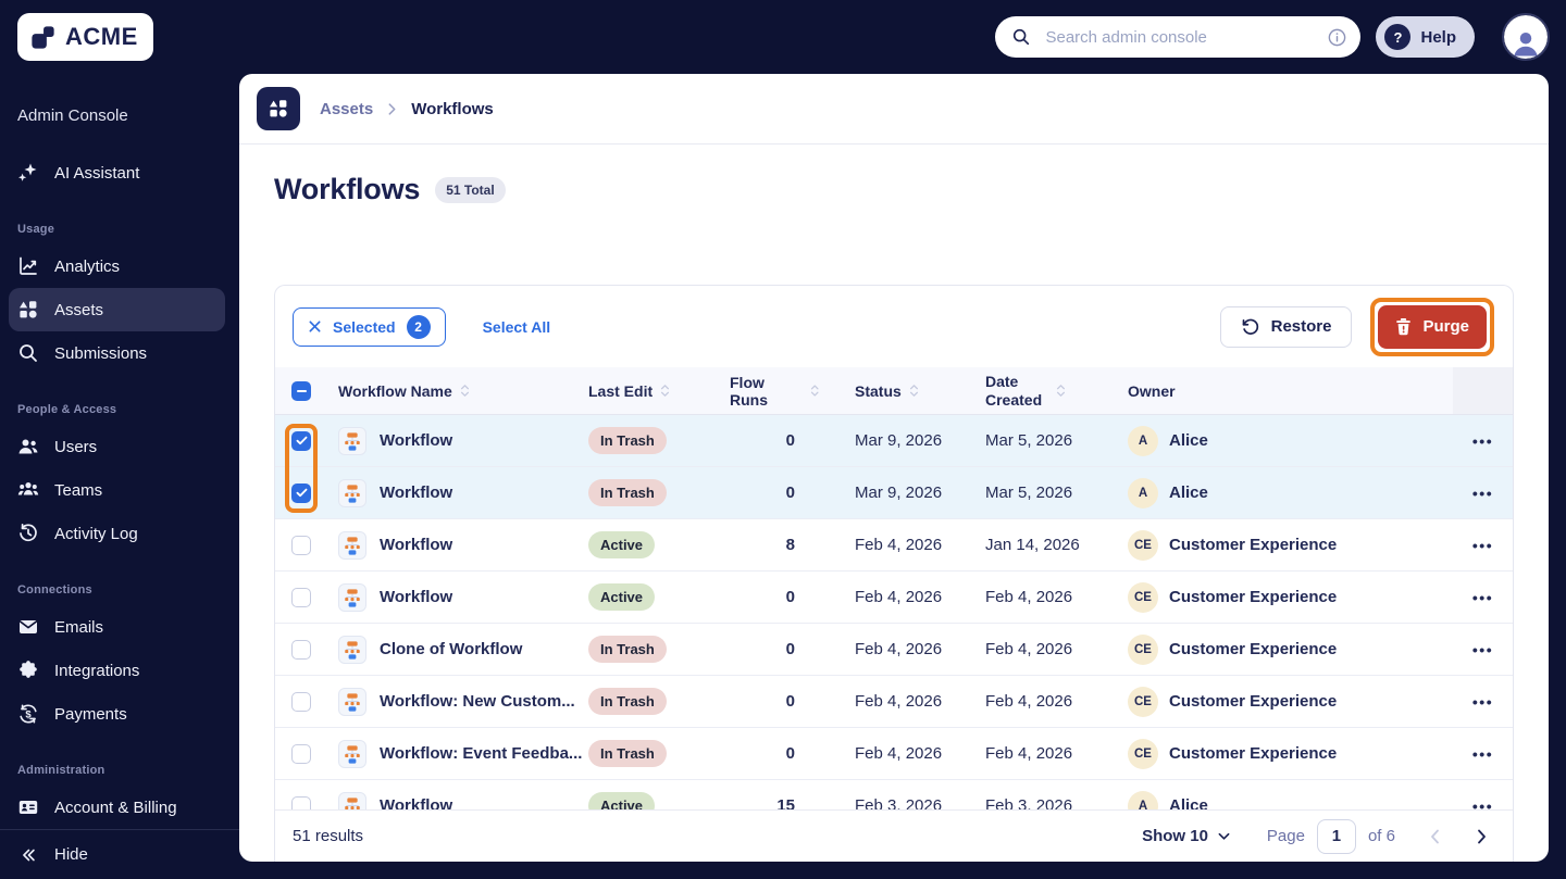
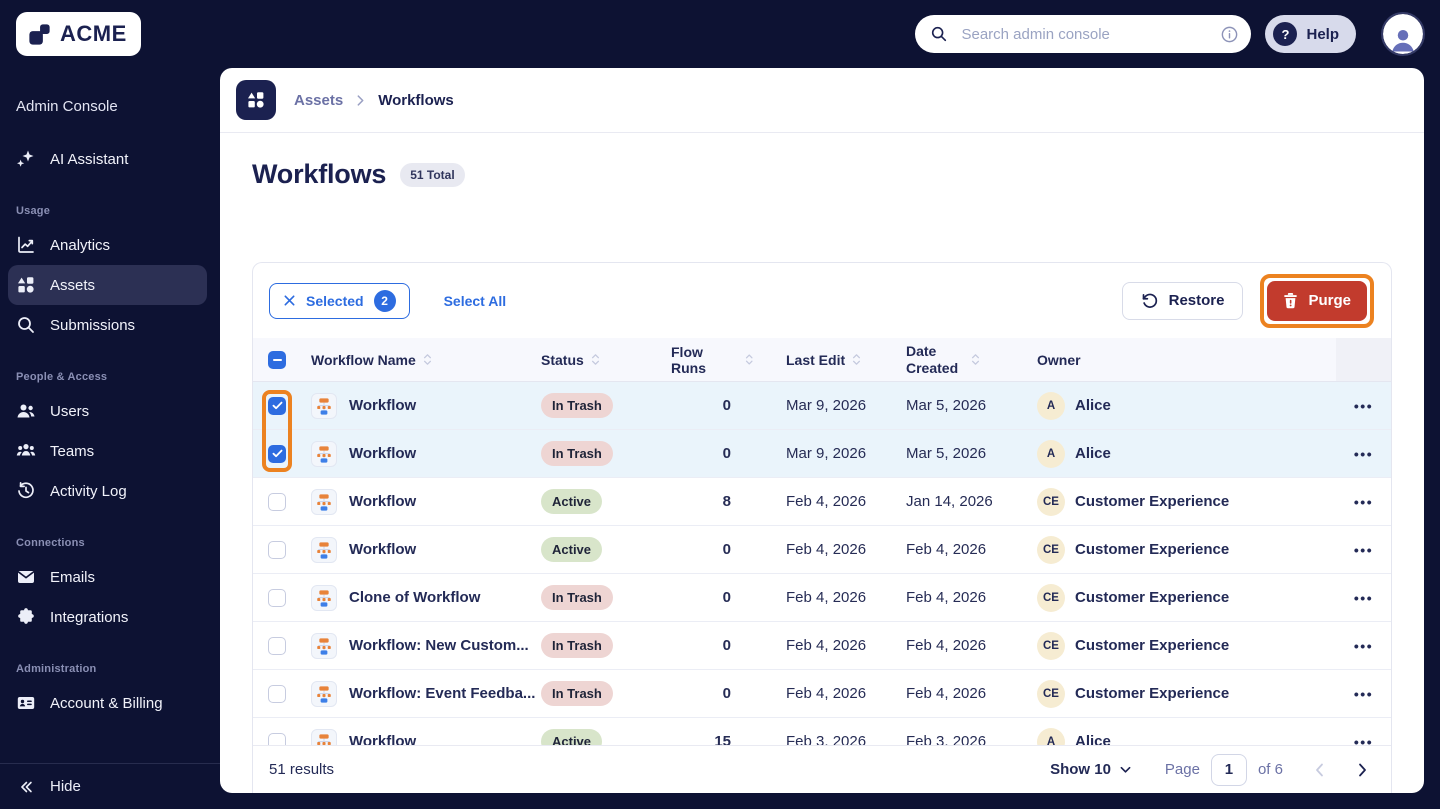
  ACME
  Search admin console
  ?
  Help
  Admin Console
  AI Assistant
  Usage
  Analytics
  Assets
  Submissions
  People & Access
  Users
  Teams
  Activity Log
  Connections
  Emails
  Integrations
- $
- Payments
  Administration
  Account & Billing
  Hide
  Assets
  Workflows
  Workflows
  51 Total
  Selected
  2
  Select All
  Restore
  Purge
  Workflow Name
- Last Edit
+ Status
  Flow Runs
- Status
+ Last Edit
  Date Created
  Owner
  Workflow
  In Trash
  0
  Mar 9, 2026
  Mar 5, 2026
  A
  Alice
  •••
  Workflow
  In Trash
  0
  Mar 9, 2026
  Mar 5, 2026
  A
  Alice
  •••
  Workflow
  Active
  8
  Feb 4, 2026
  Jan 14, 2026
  CE
  Customer Experience
  •••
  Workflow
  Active
  0
  Feb 4, 2026
  Feb 4, 2026
  CE
  Customer Experience
  •••
  Clone of Workflow
  In Trash
  0
  Feb 4, 2026
  Feb 4, 2026
  CE
  Customer Experience
  •••
  Workflow: New Custom...
  In Trash
  0
  Feb 4, 2026
  Feb 4, 2026
  CE
  Customer Experience
  •••
  Workflow: Event Feedba...
  In Trash
  0
  Feb 4, 2026
  Feb 4, 2026
  CE
  Customer Experience
  •••
  Workflow
  Active
  15
  Feb 3, 2026
  Feb 3, 2026
  A
  Alice
  •••
  51 results
  Show 10
  Page
  1
  of 6
